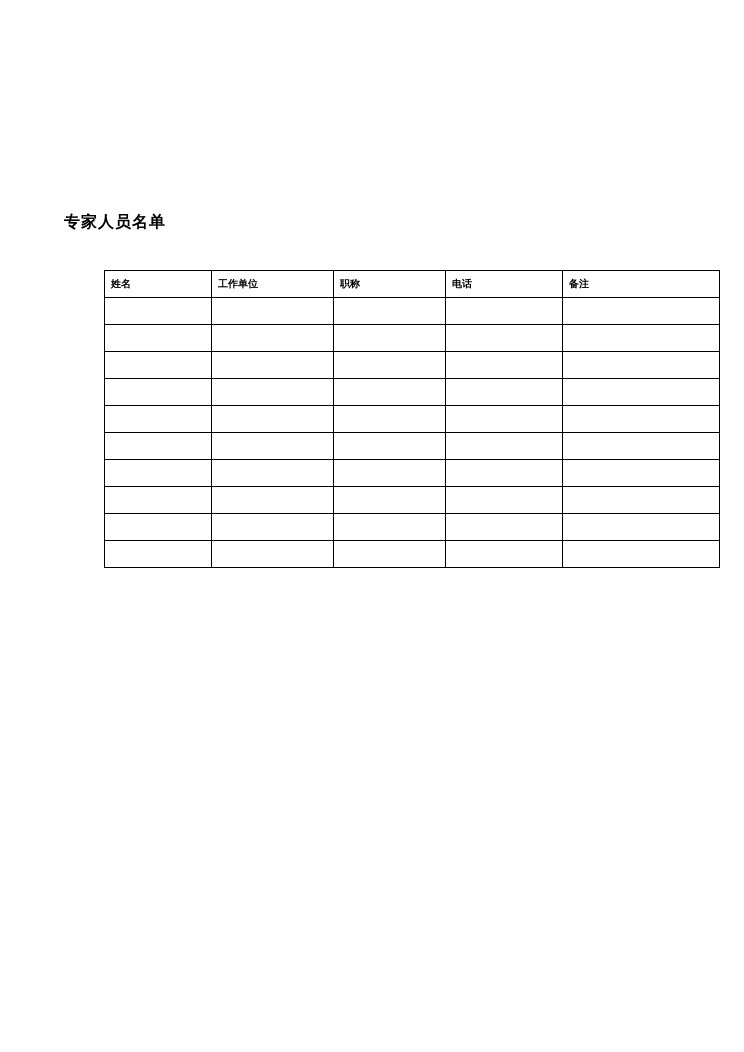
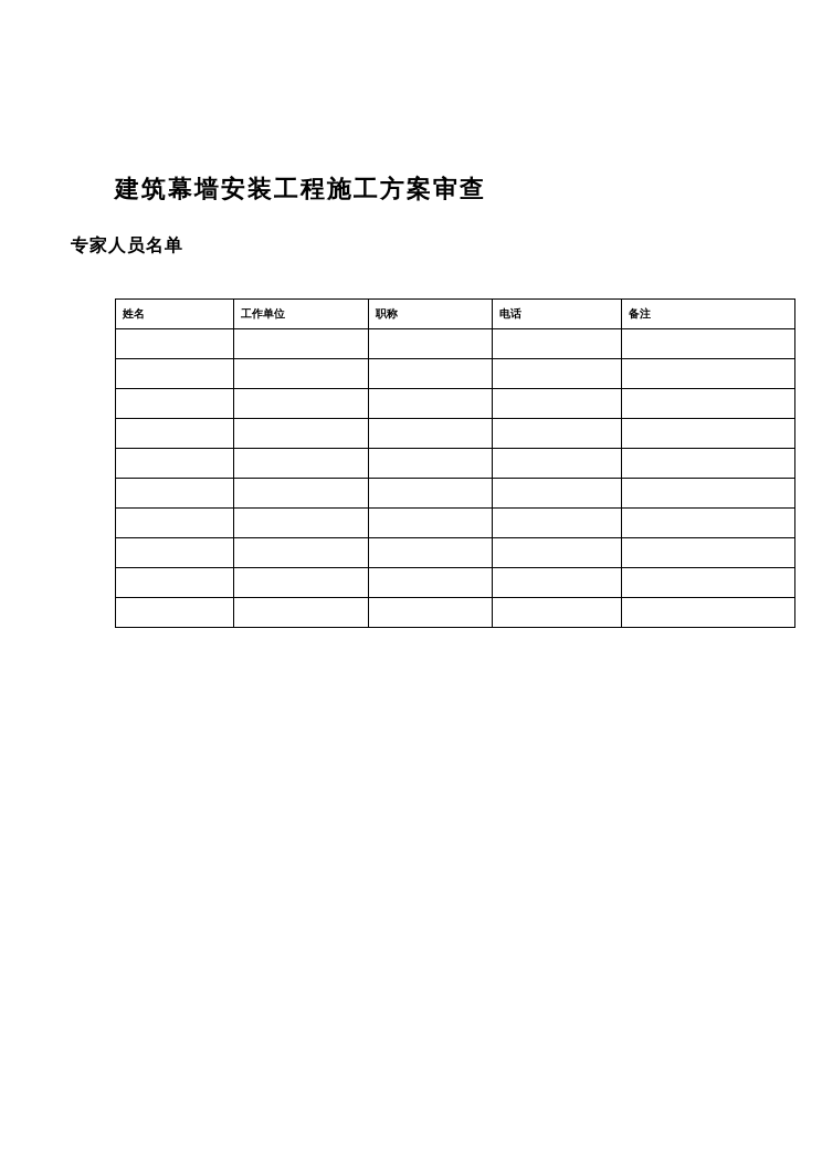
+ 建筑幕墙安装工程施工方案审查
  专家人员名单
  姓名	工作单位	职称	电话	备注
